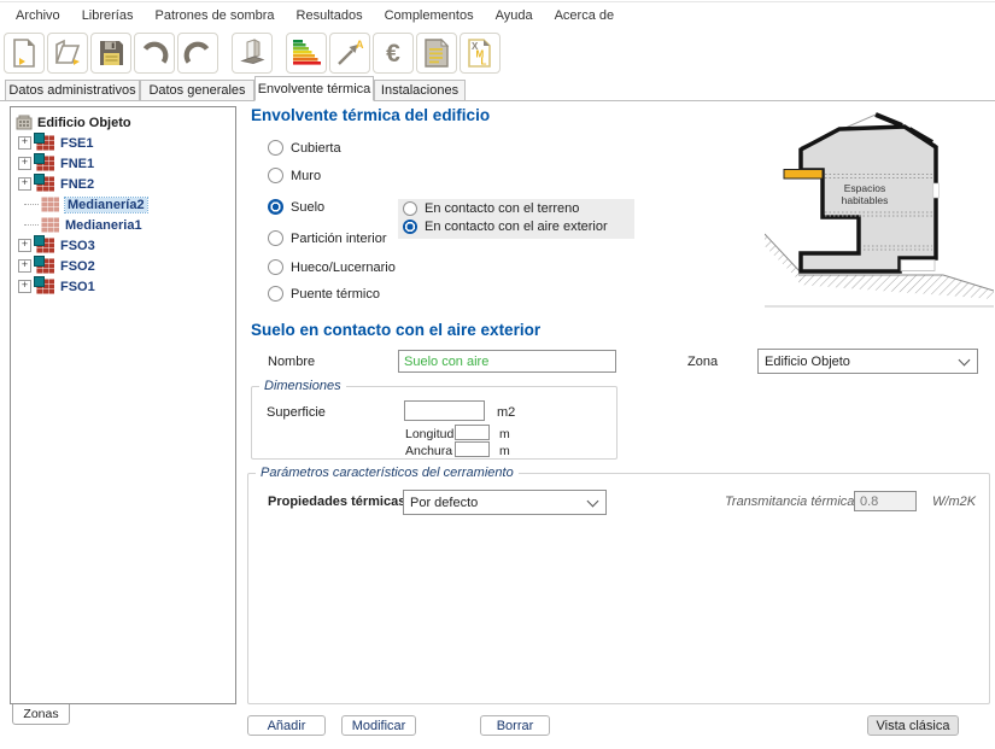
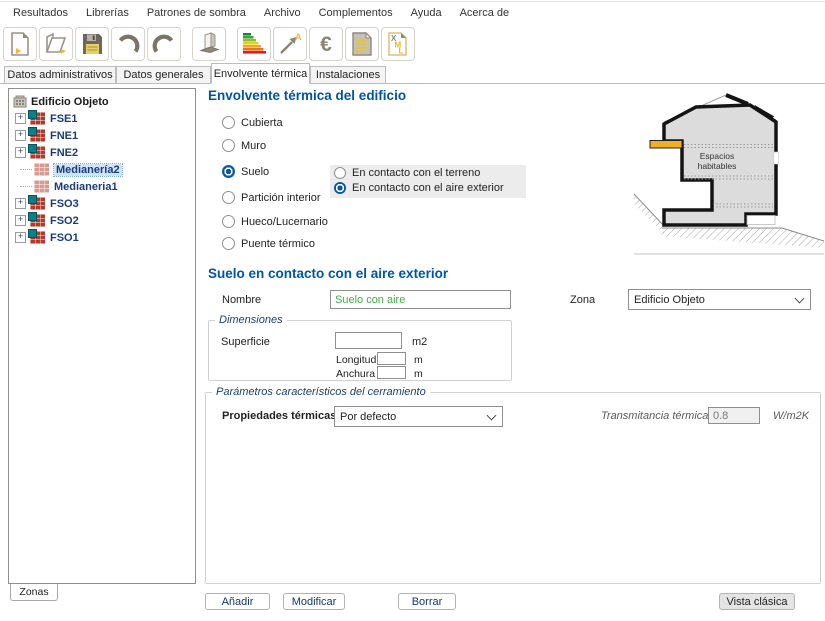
- Archivo
+ Resultados
  Librerías
  Patrones de sombra
- Resultados
+ Archivo
  Complementos
  Ayuda
  Acerca de
  A
  €
  X
  M
  L
  Datos administrativos
  Datos generales
  Envolvente térmica
  Instalaciones
  Edificio Objeto
  +
  FSE1
  +
  FNE1
  +
  FNE2
  Medianería2
  Medianeria1
  +
  FSO3
  +
  FSO2
  +
  FSO1
  Zonas
  Envolvente térmica del edificio
  Cubierta
  Muro
  Suelo
  En contacto con el terreno
  En contacto con el aire exterior
  Partición interior
  Hueco/Lucernario
  Puente térmico
  Espacios
  habitables
  Suelo en contacto con el aire exterior
  Nombre
  Suelo con aire
  Zona
  Edificio Objeto
  Dimensiones
  Superficie
  m2
  Longitud
  m
  Anchura
  m
  Parámetros característicos del cerramiento
  Propiedades térmica
  Por defecto
  Transmitancia térmica
  0.8
  W/m2K
  Añadir
  Modificar
  Borrar
  Vista clásica
